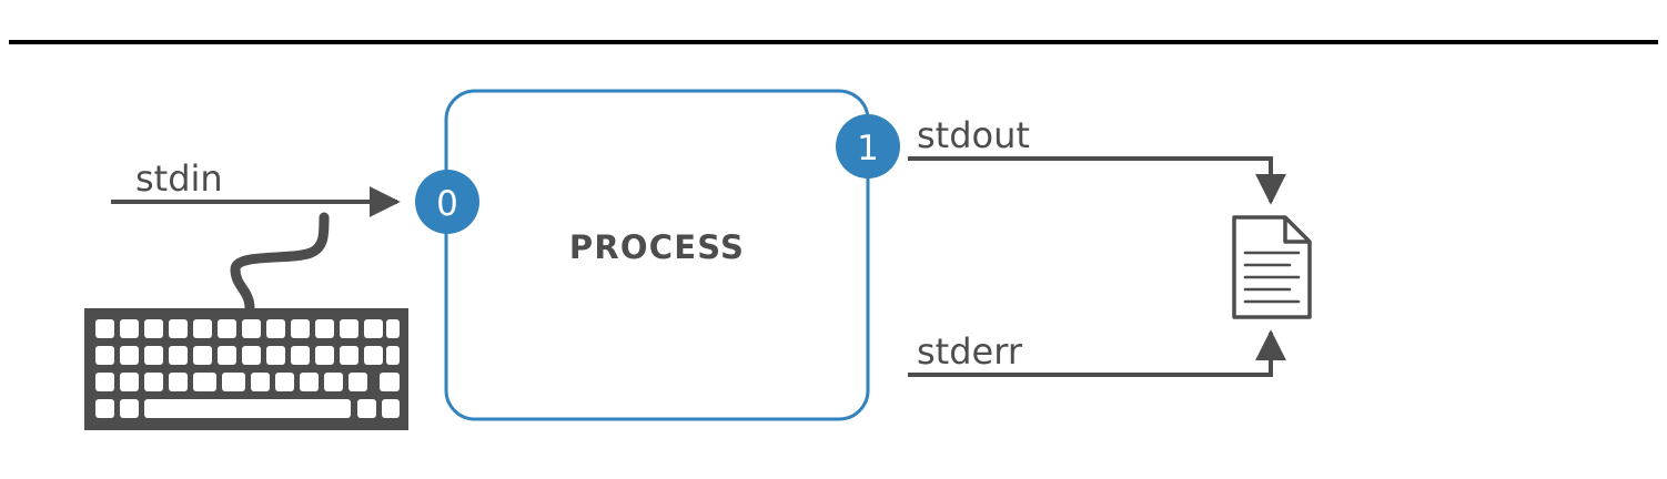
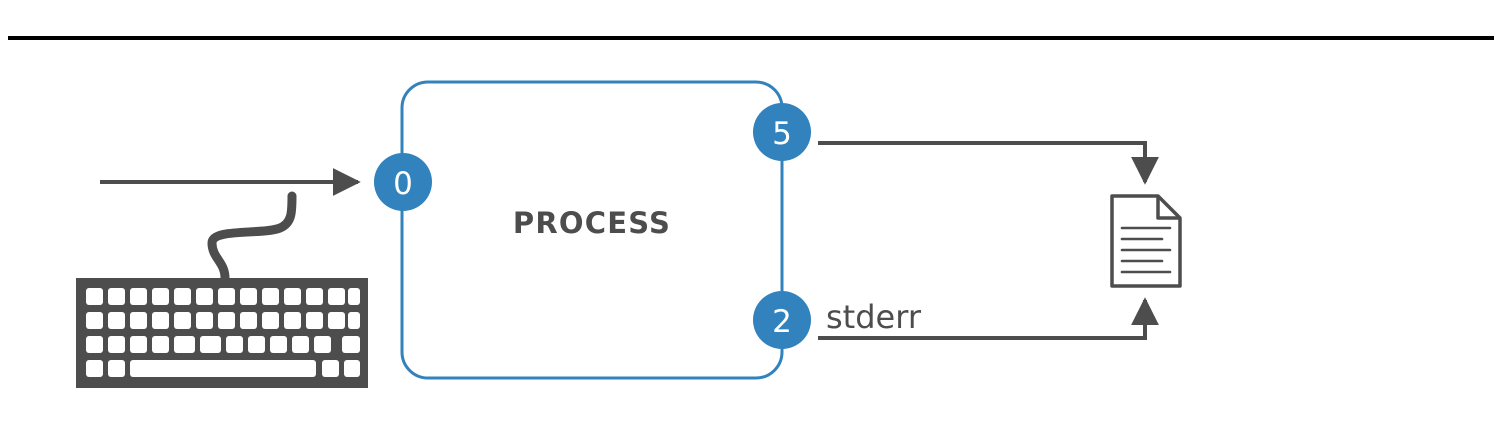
  PROCESS
- stdin
- stdout
  stderr
  0
- 1
+ 5
+ 2
